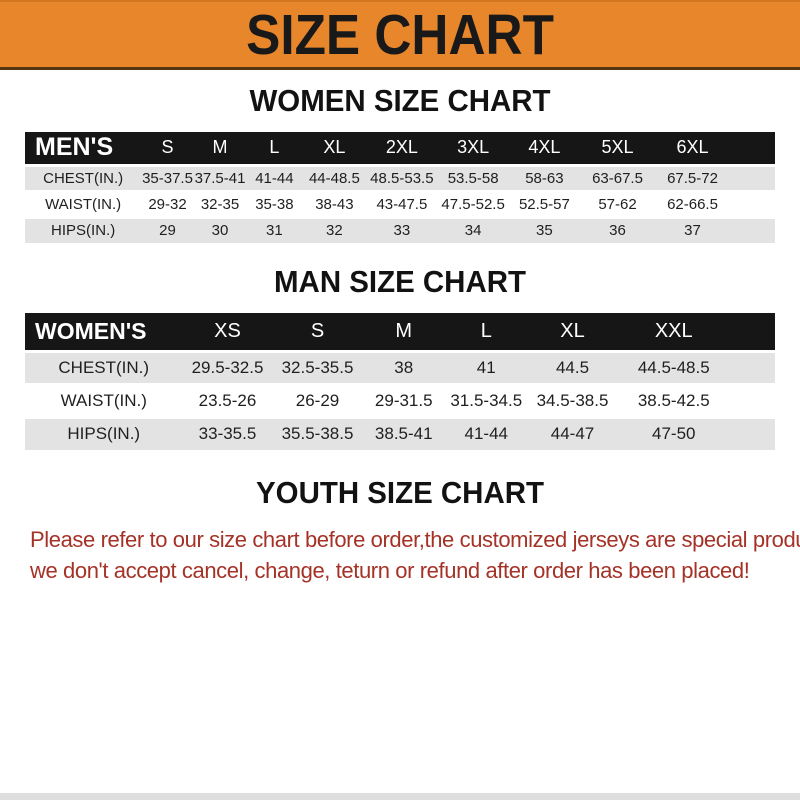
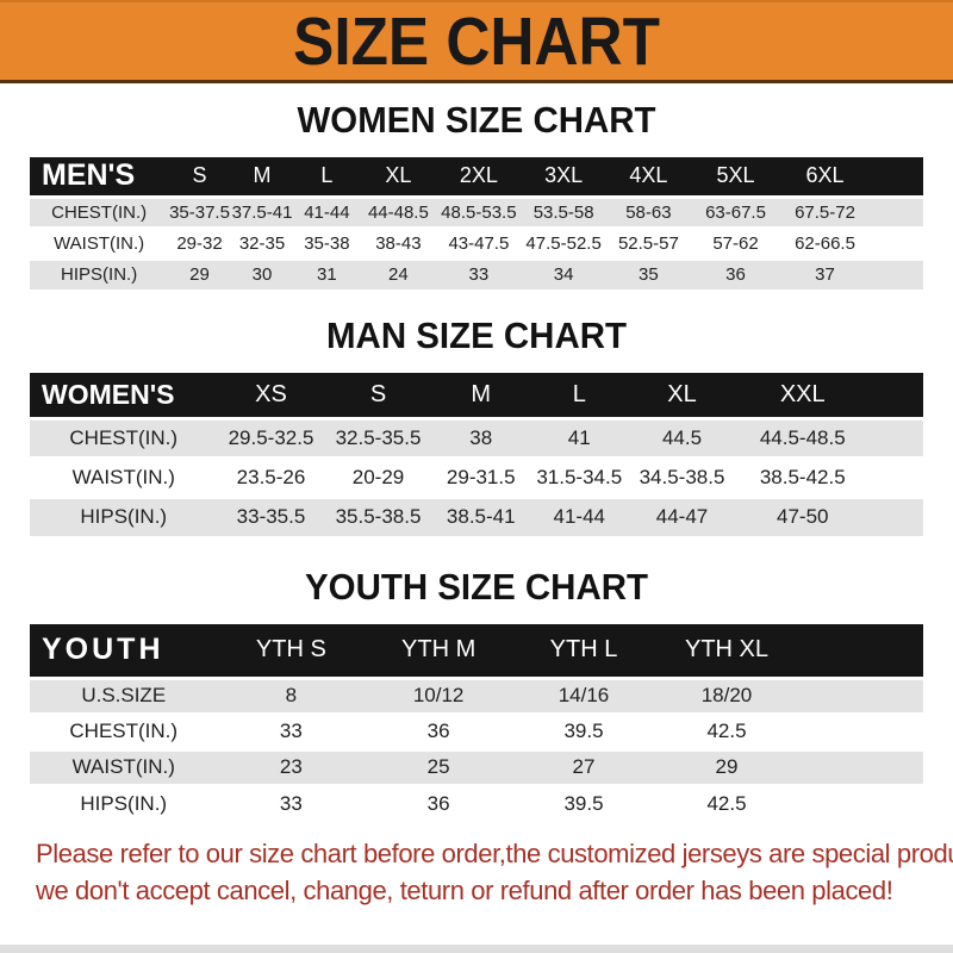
  SIZE CHART
  WOMEN SIZE CHART
  MEN'S	S	M	L	XL	2XL	3XL	4XL	5XL	6XL
  CHEST(IN.)	35-37.5	37.5-41	41-44	44-48.5	48.5-53.5	53.5-58	58-63	63-67.5	67.5-72
  WAIST(IN.)	29-32	32-35	35-38	38-43	43-47.5	47.5-52.5	52.5-57	57-62	62-66.5
- HIPS(IN.)	29	30	31	32	33	34	35	36	37
+ HIPS(IN.)	29	30	31	24	33	34	35	36	37
  MAN SIZE CHART
  WOMEN'S	XS	S	M	L	XL	XXL
  CHEST(IN.)	29.5-32.5	32.5-35.5	38	41	44.5	44.5-48.5
- WAIST(IN.)	23.5-26	26-29	29-31.5	31.5-34.5	34.5-38.5	38.5-42.5
+ WAIST(IN.)	23.5-26	20-29	29-31.5	31.5-34.5	34.5-38.5	38.5-42.5
  HIPS(IN.)	33-35.5	35.5-38.5	38.5-41	41-44	44-47	47-50
  YOUTH SIZE CHART
+ YOUTH	YTH S	YTH M	YTH L	YTH XL
+ U.S.SIZE	8	10/12	14/16	18/20
+ CHEST(IN.)	33	36	39.5	42.5
+ WAIST(IN.)	23	25	27	29
+ HIPS(IN.)	33	36	39.5	42.5
  Please refer to our size chart before order,the customized jerseys are special prod
  we don't accept cancel, change, teturn or refund after order has been placed!
